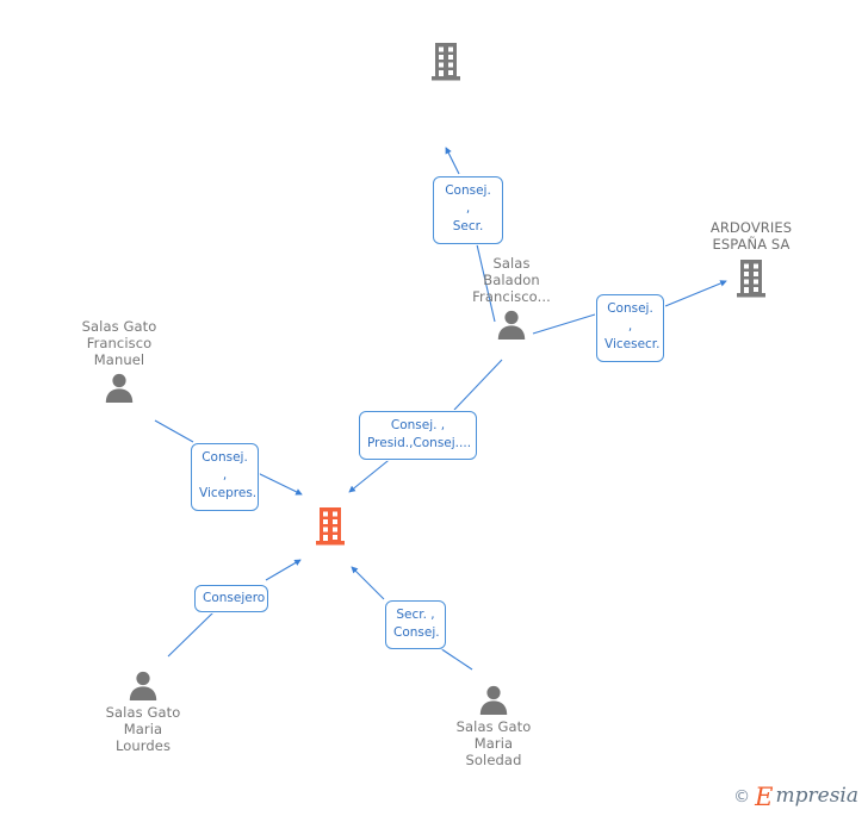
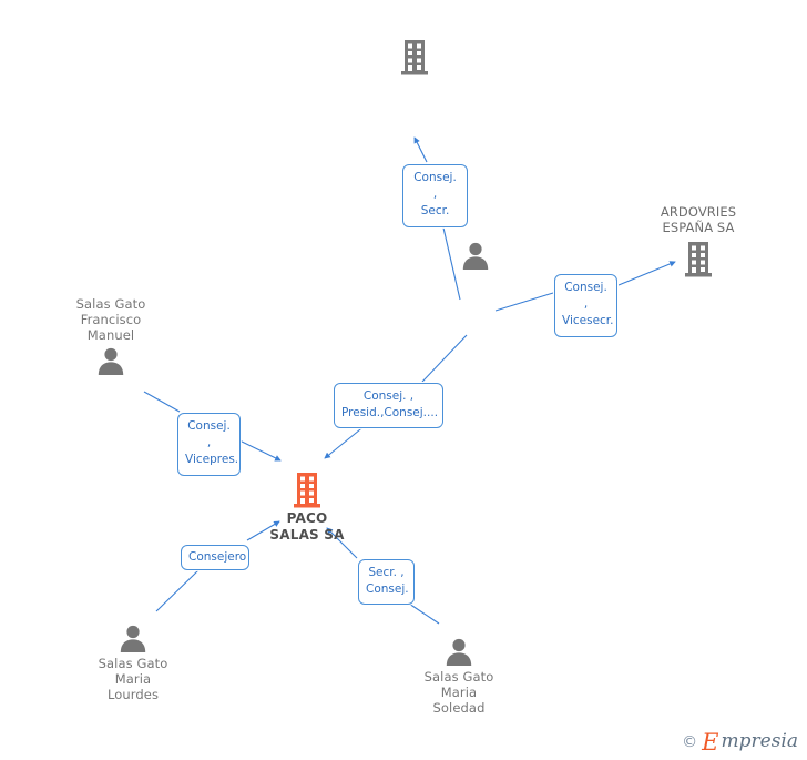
  ARDOVRIES
  ESPAÑA SA
- Salas
- Baladon
- Francisco...
  Salas Gato
  Francisco
  Manuel
+ PACO
+ SALAS SA
  Salas Gato
  Maria
  Lourdes
  Salas Gato
  Maria
  Soledad
  Consej. ,
  Secr.
  Consej. ,
  Vicesecr.
  Consej. ,
  Presid.,Consej....
  Consej. ,
  Vicepres.
  Consejero
  Secr. ,
  Consej.
  ©
  E
  mpresia
